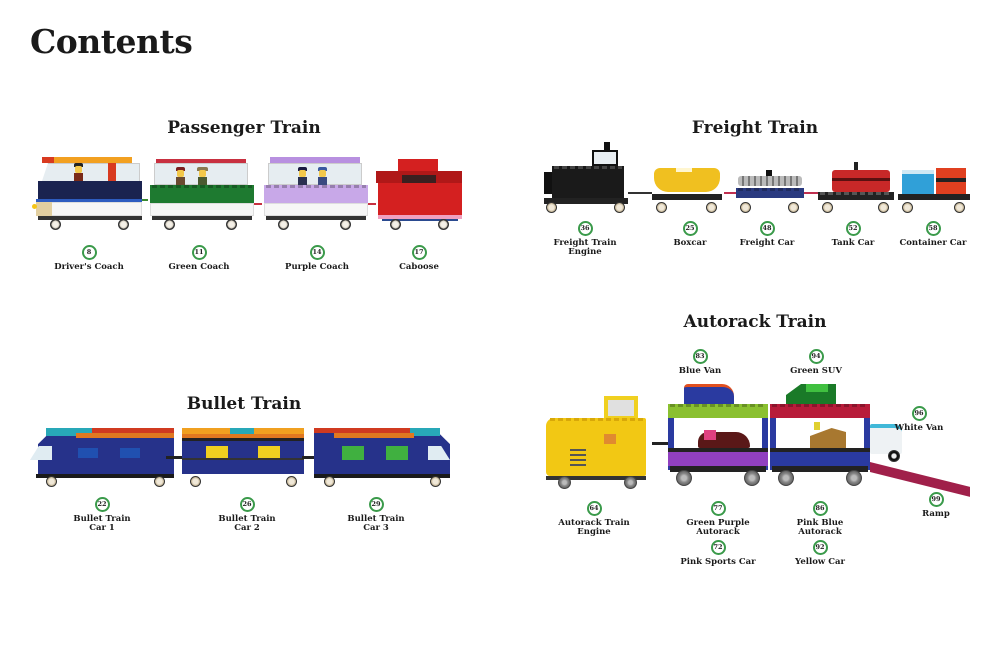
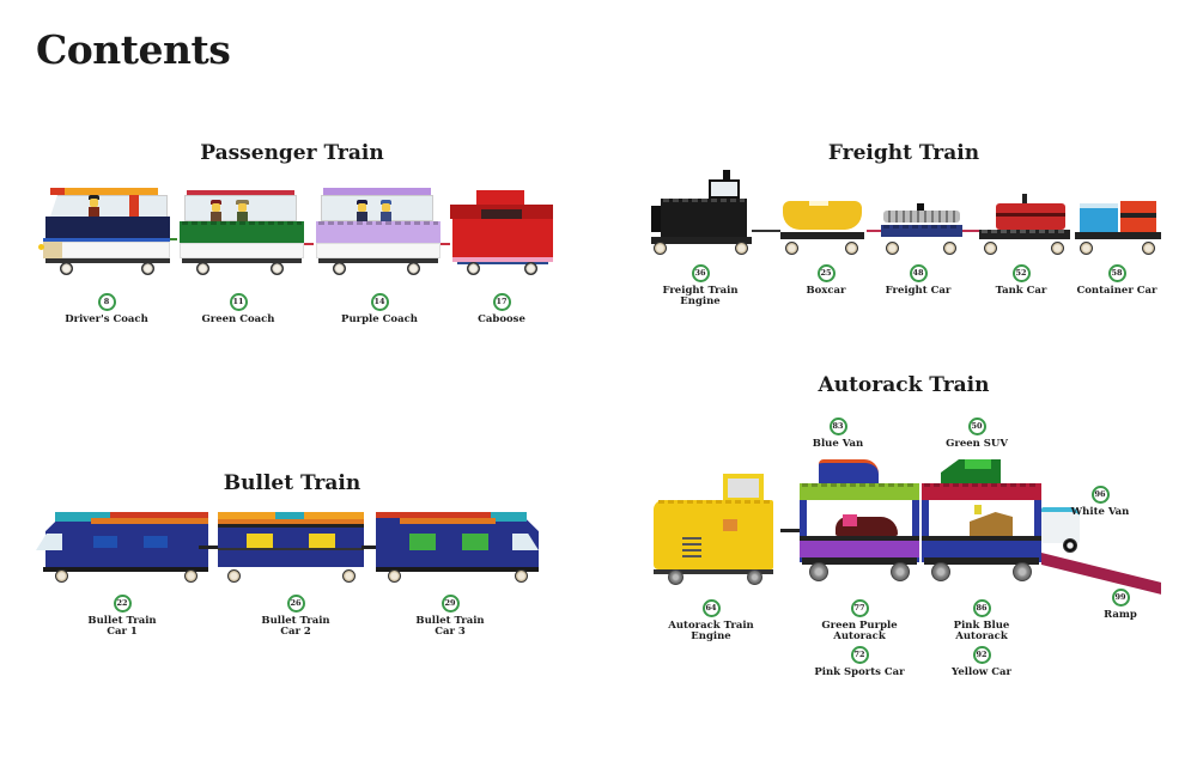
  Contents
  Passenger Train
  8
  Driver's Coach
  11
  Green Coach
  14
  Purple Coach
  17
  Caboose
  Freight Train
  36
  Freight Train
  Engine
  25
  Boxcar
  48
  Freight Car
  52
  Tank Car
  58
  Container Car
  Bullet Train
  22
  Bullet Train
  Car 1
  26
  Bullet Train
  Car 2
  29
  Bullet Train
  Car 3
  Autorack Train
  83
  Blue Van
- 94
+ 50
  Green SUV
  96
  White Van
  64
  Autorack Train
  Engine
  77
  Green Purple
  Autorack
  86
  Pink Blue
  Autorack
  99
  Ramp
  72
  Pink Sports Car
  92
  Yellow Car
